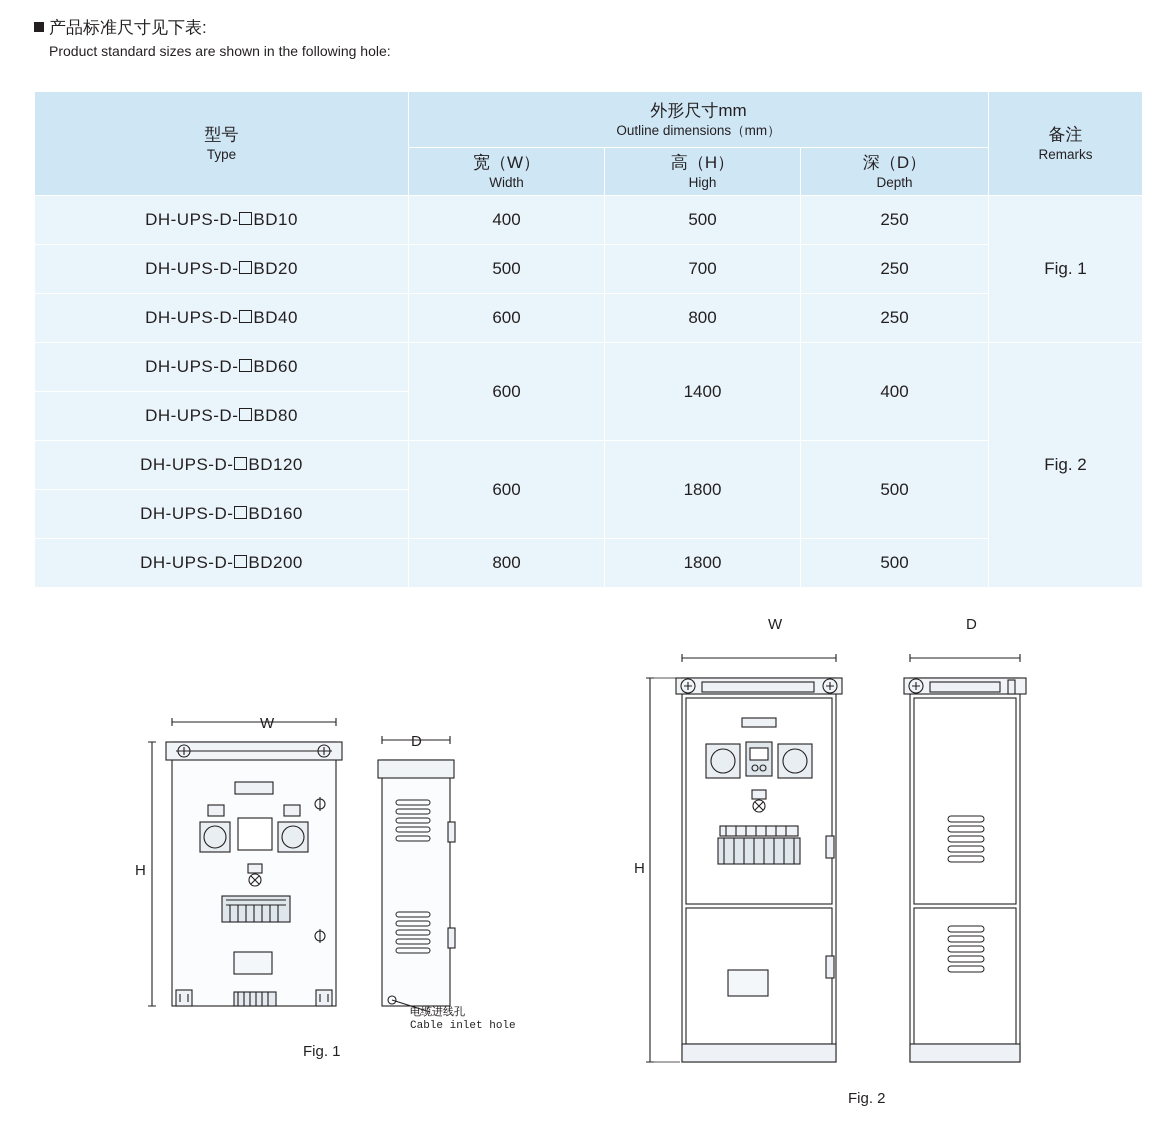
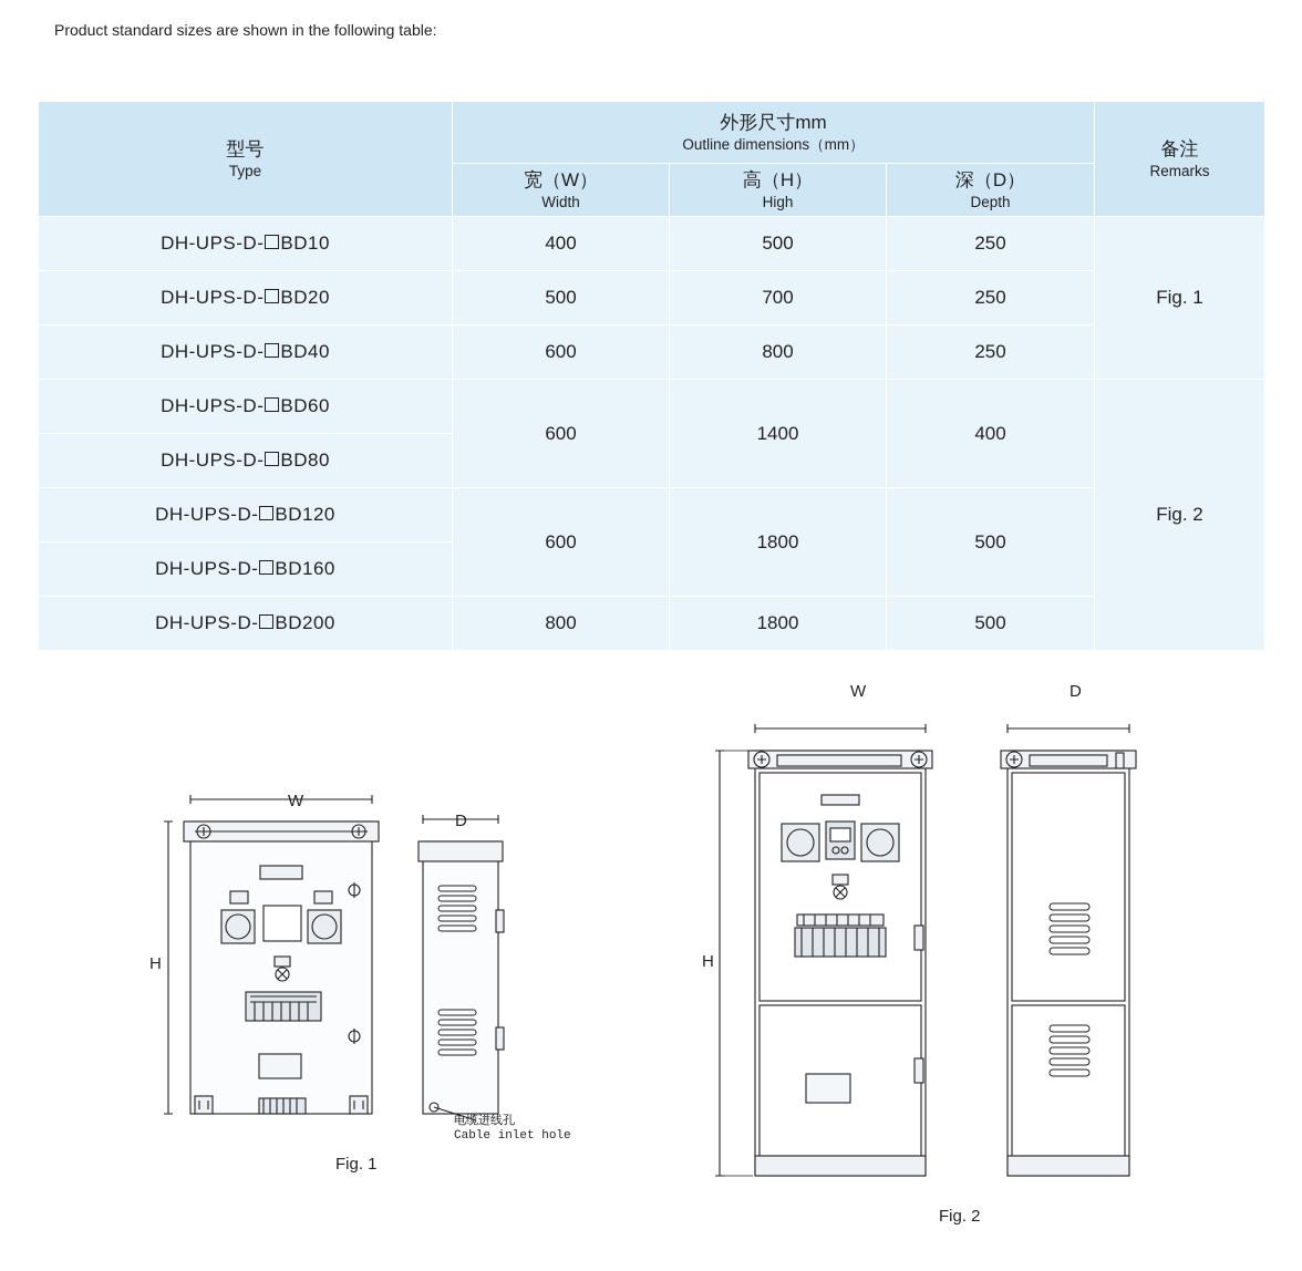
- 产品标准尺寸见下表:
- Product standard sizes are shown in the following hole:
+ Product standard sizes are shown in the following table:
  型号 Type	外形尺寸mm Outline dimensions（mm）	备注 Remarks
  宽（W） Width	高（H） High	深（D） Depth
  DH-UPS-D- BD10	400	500	250	Fig. 1
  DH-UPS-D- BD20	500	700	250
  DH-UPS-D- BD40	600	800	250
  DH-UPS-D- BD60	600	1400	400	Fig. 2
  DH-UPS-D- BD80
  DH-UPS-D- BD120	600	1800	500
  DH-UPS-D- BD160
  DH-UPS-D- BD200	800	1800	500
  电缆进线孔
  Cable inlet hole
  W
  H
  D
  Fig. 1
  W
  D
  H
  Fig. 2
